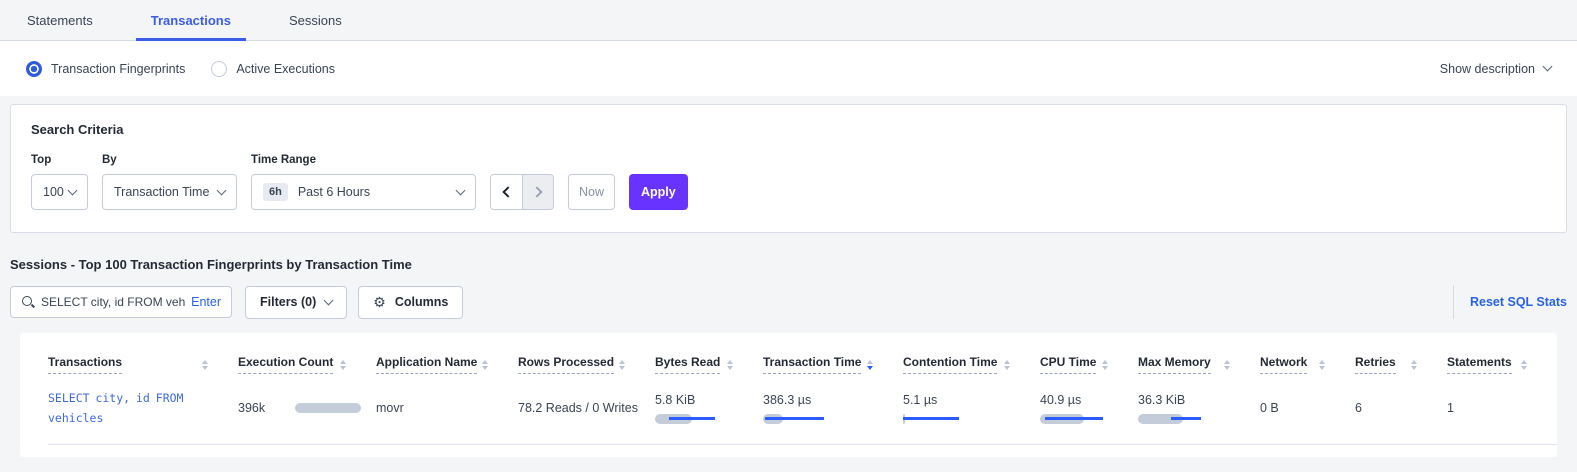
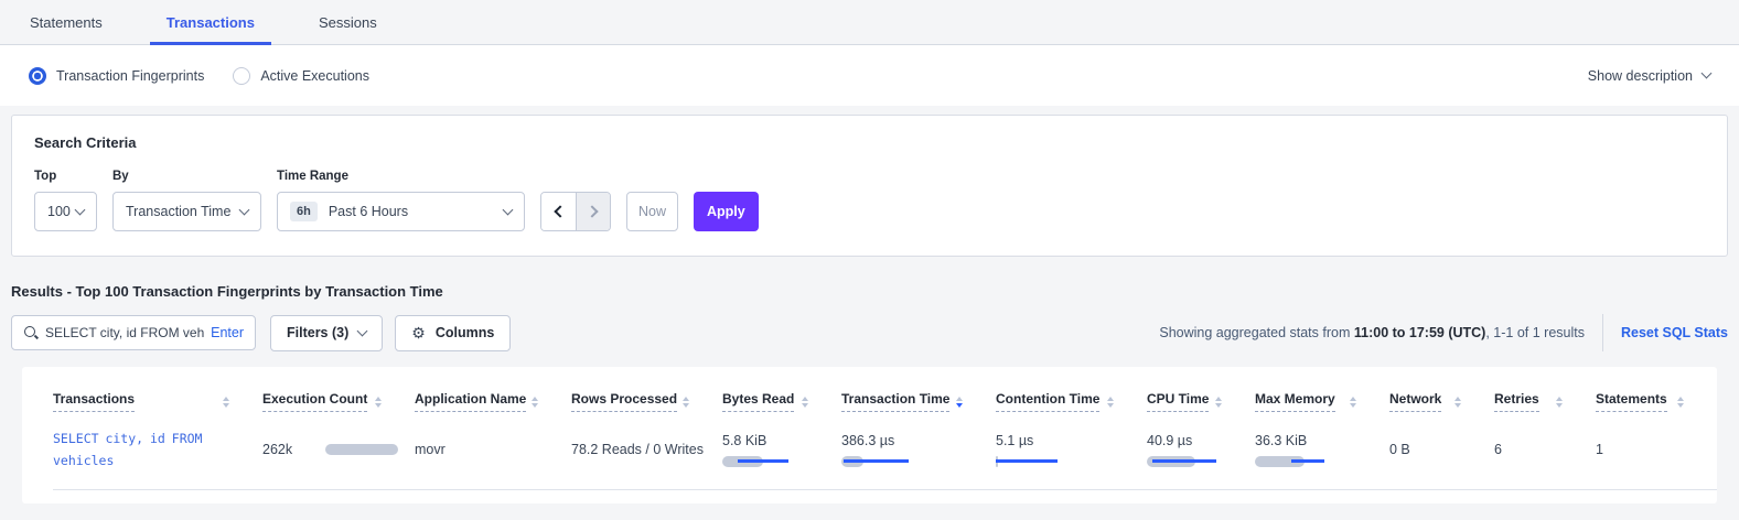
  Statements
  Transactions
  Sessions
  Transaction Fingerprints
  Active Executions
  Show description
  Search Criteria
  Top
  100
  By
  Transaction Time
  Time Range
  6h
  Past 6 Hours
  Now
  Apply
- Sessions - Top 100 Transaction Fingerprints by Transaction Time
+ Results - Top 100 Transaction Fingerprints by Transaction Time
  SELECT city, id FROM veh
  Enter
- Filters (0)
+ Filters (3)
  ⚙
  Columns
+ Showing aggregated stats from 11:00 to 17:59 (UTC), 1-1 of 1 results
  Reset SQL Stats
  Transactions
  Execution Count
  Application Name
  Rows Processed
  Bytes Read
  Transaction Time
  Contention Time
  CPU Time
  Max Memory
  Network
  Retries
  Statements
  SELECT city, id FROM vehicles
- 396k
+ 262k
  movr
  78.2 Reads / 0 Writes
  5.8 KiB
  386.3 µs
  5.1 µs
  40.9 µs
  36.3 KiB
  0 B
  6
  1
